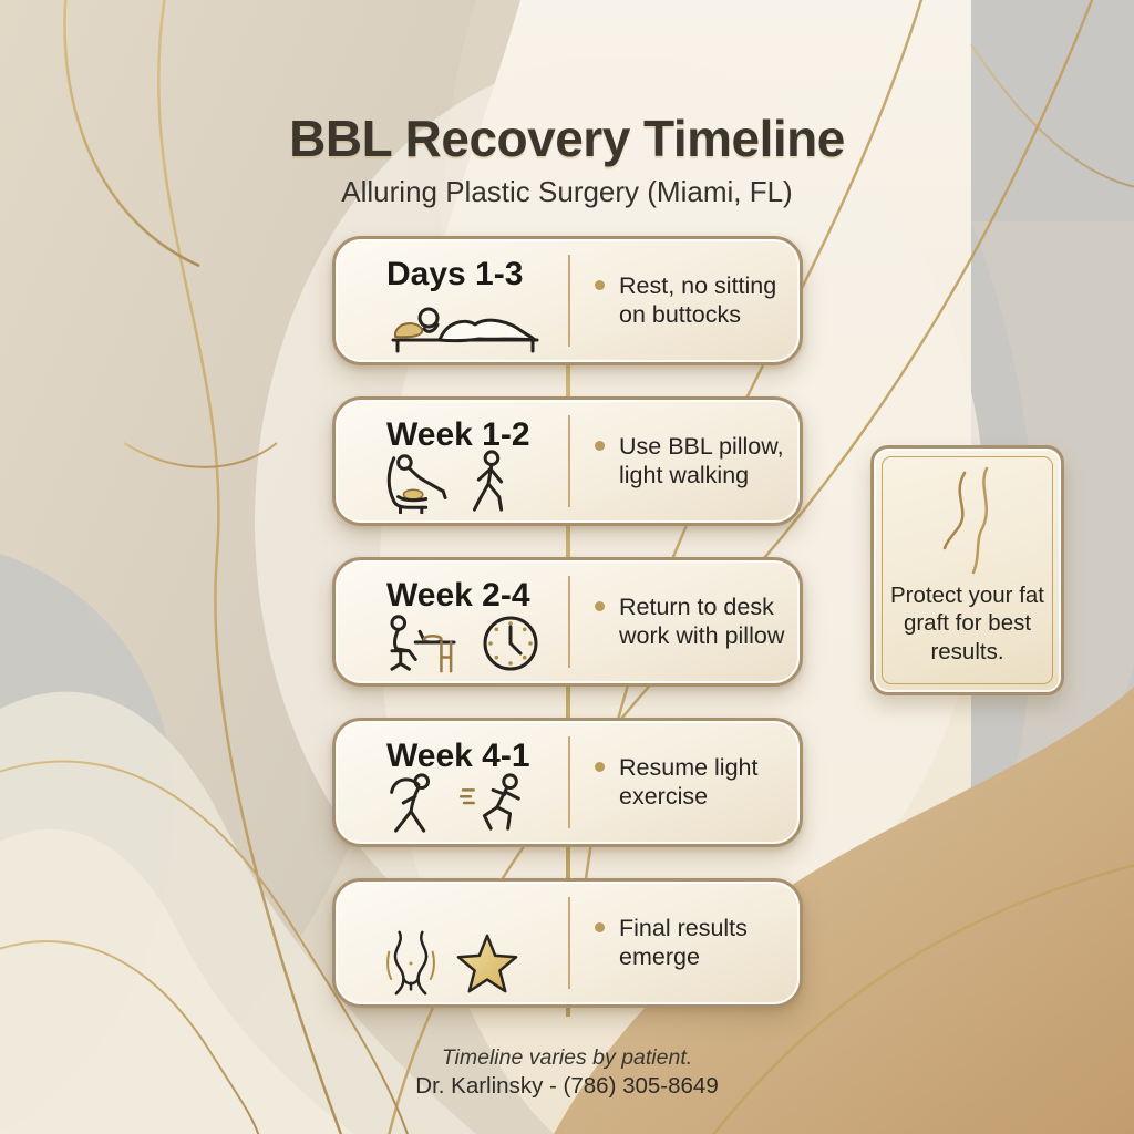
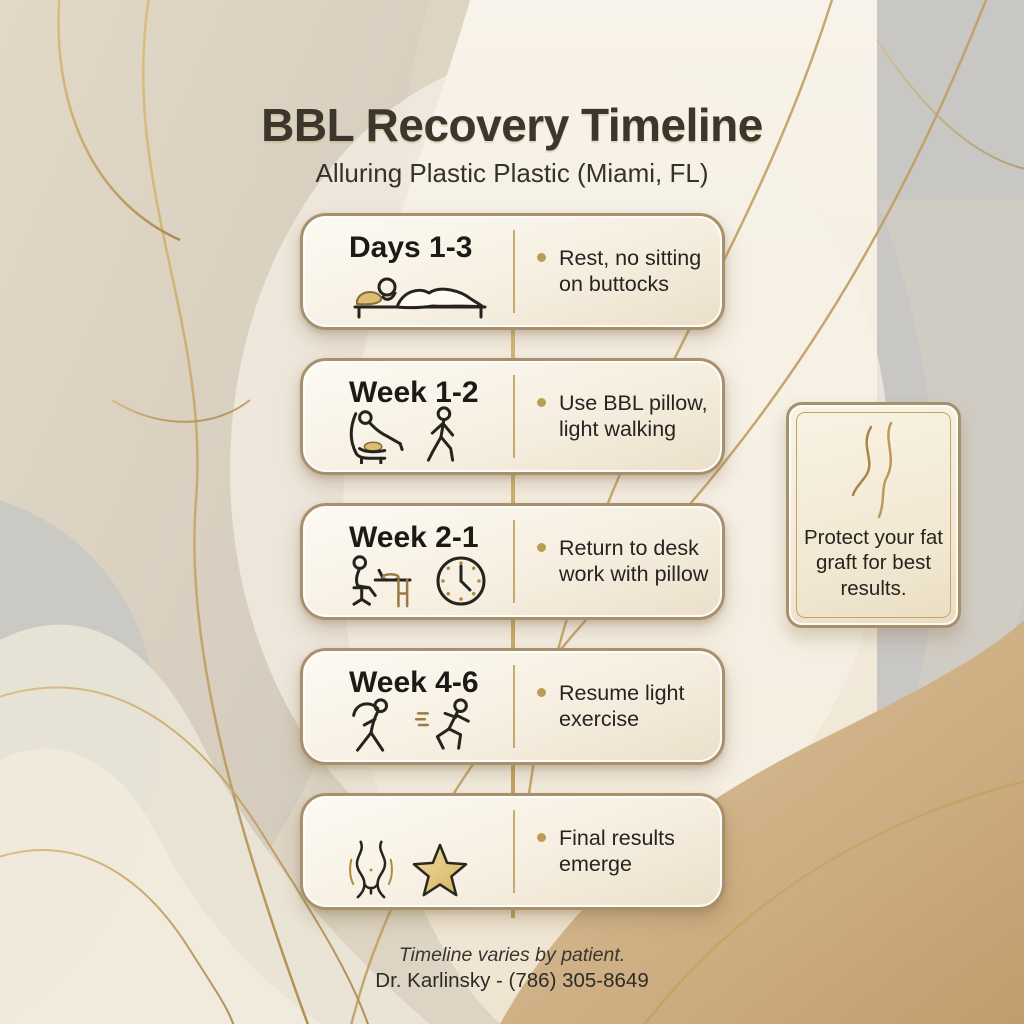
  BBL Recovery Timeline
- Alluring Plastic Surgery (Miami, FL)
+ Alluring Plastic Plastic (Miami, FL)
  Days 1-3
  Rest, no sitting on buttocks
  Week 1-2
  Use BBL pillow, light walking
- Week 2-4
+ Week 2-1
  Return to desk work with pillow
- Week 4-1
+ Week 4-6
  Resume light exercise
  Final results emerge
  Protect your fat graft for best results.
  Timeline varies by patient.
  Dr. Karlinsky - (786) 305-8649
